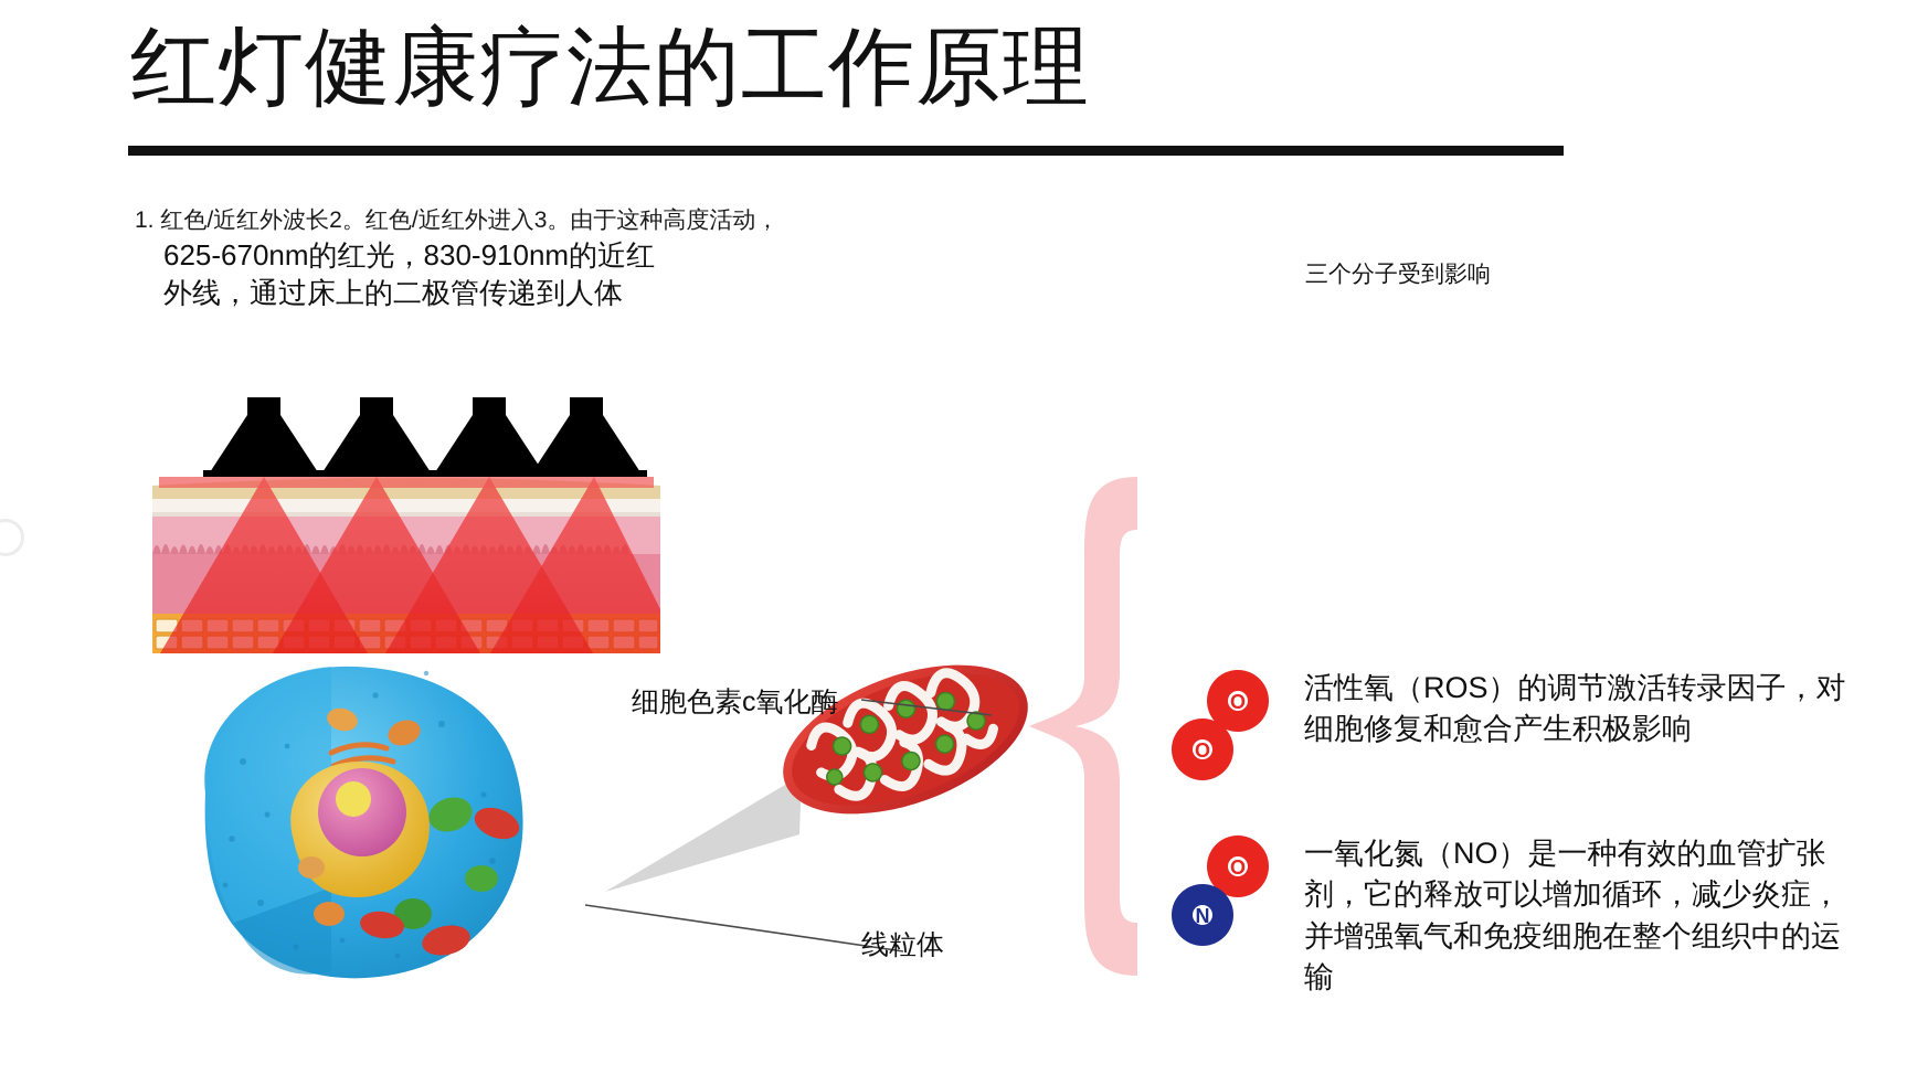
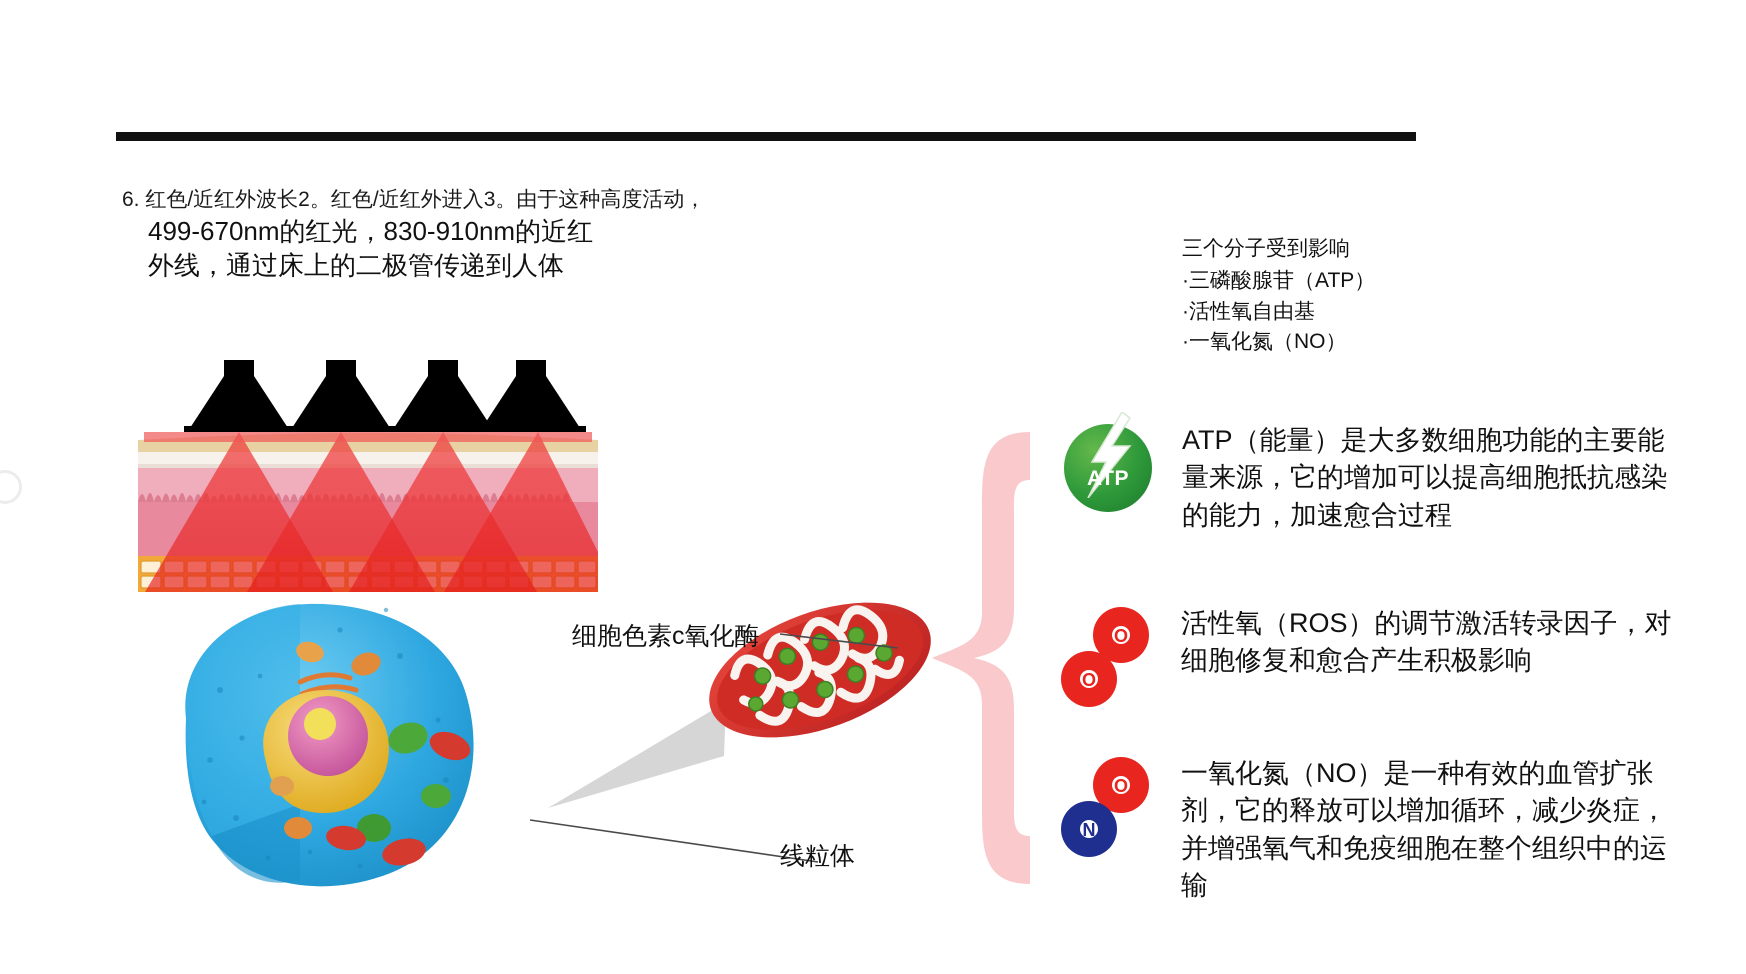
- 红灯健康疗法的工作原理
- 1. 红色/近红外波长2。红色/近红外进入3。由于这种高度活动，
+ 6. 红色/近红外波长2。红色/近红外进入3。由于这种高度活动，
- 625-670nm的红光，830-910nm的近红外线，通过床上的二极管传递到人体
+ 499-670nm的红光，830-910nm的近红外线，通过床上的二极管传递到人体
  三个分子受到影响
+ ·三磷酸腺苷（ATP）
+ ·活性氧自由基
+ ·一氧化氮（NO）
  细胞色素c氧化酶
  线粒体
+ ATP
+ ATP（能量）是大多数细胞功能的主要能量来源，它的增加可以提高细胞抵抗感染的能力，加速愈合过程
  O
  O
  活性氧（ROS）的调节激活转录因子，对细胞修复和愈合产生积极影响
  O
  N
  一氧化氮（NO）是一种有效的血管扩张剂，它的释放可以增加循环，减少炎症，并增强氧气和免疫细胞在整个组织中的运输
